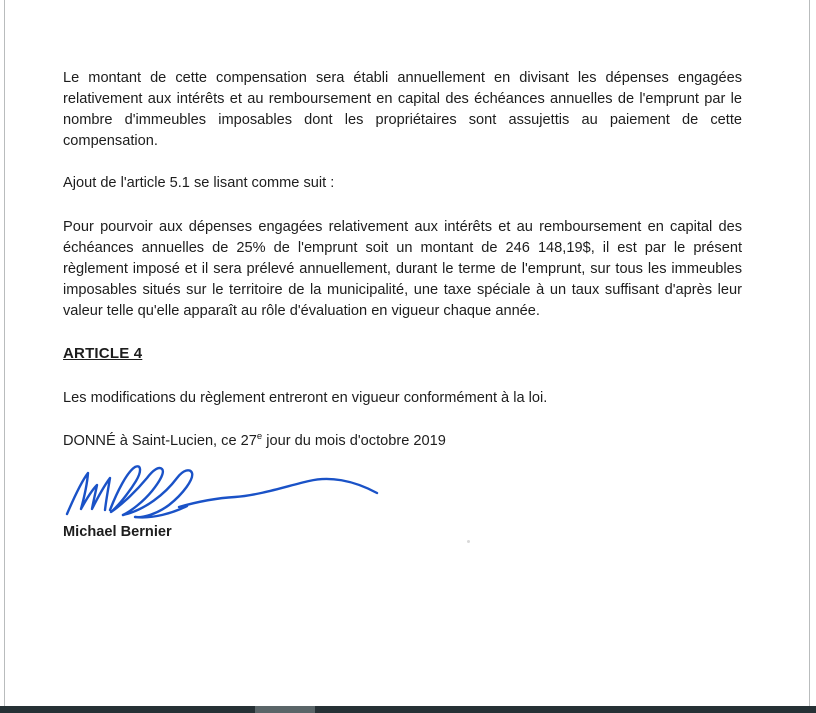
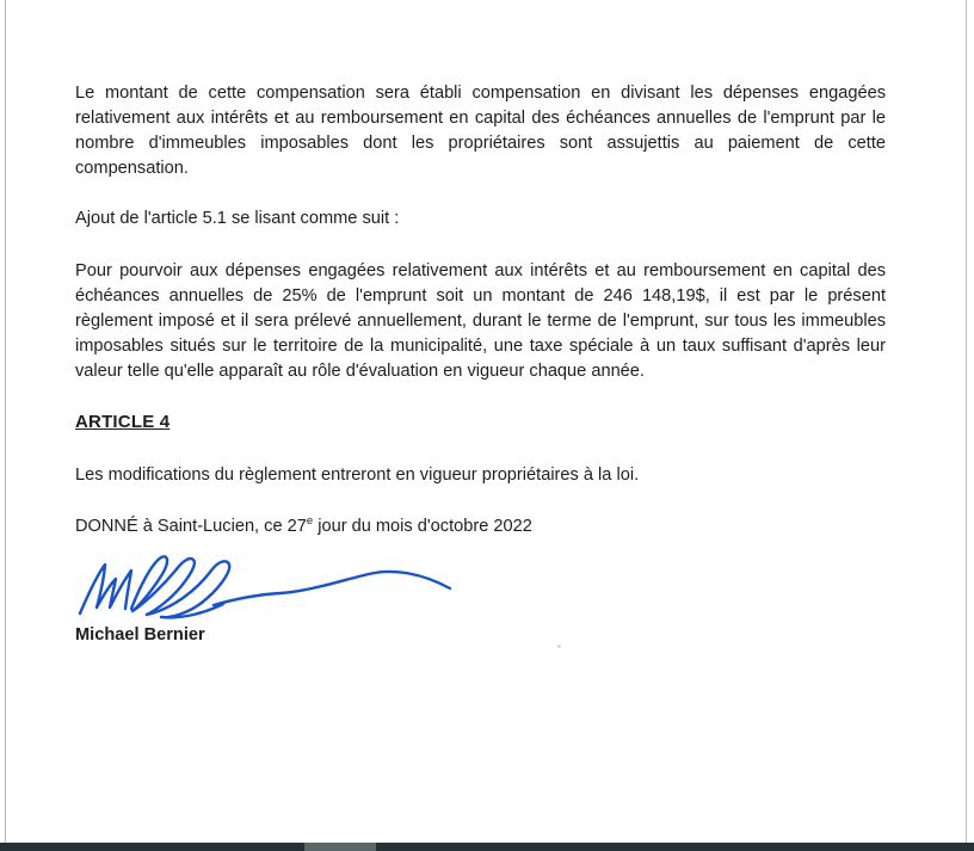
- Le montant de cette compensation sera établi annuellement en divisant les dépenses engagées relativement aux intérêts et au remboursement en capital des échéances annuelles de l'emprunt par le nombre d'immeubles imposables dont les propriétaires sont assujettis au paiement de cette compensation.
+ Le montant de cette compensation sera établi compensation en divisant les dépenses engagées relativement aux intérêts et au remboursement en capital des échéances annuelles de l'emprunt par le nombre d'immeubles imposables dont les propriétaires sont assujettis au paiement de cette compensation.
  Ajout de l'article 5.1 se lisant comme suit :
  Pour pourvoir aux dépenses engagées relativement aux intérêts et au remboursement en capital des échéances annuelles de 25% de l'emprunt soit un montant de 246 148,19$, il est par le présent règlement imposé et il sera prélevé annuellement, durant le terme de l'emprunt, sur tous les immeubles imposables situés sur le territoire de la municipalité, une taxe spéciale à un taux suffisant d'après leur valeur telle qu'elle apparaît au rôle d'évaluation en vigueur chaque année.
  ARTICLE 4
- Les modifications du règlement entreront en vigueur conformément à la loi.
+ Les modifications du règlement entreront en vigueur propriétaires à la loi.
- DONNÉ à Saint-Lucien, ce 27e jour du mois d'octobre 2019
+ DONNÉ à Saint-Lucien, ce 27e jour du mois d'octobre 2022
  Michael Bernier
